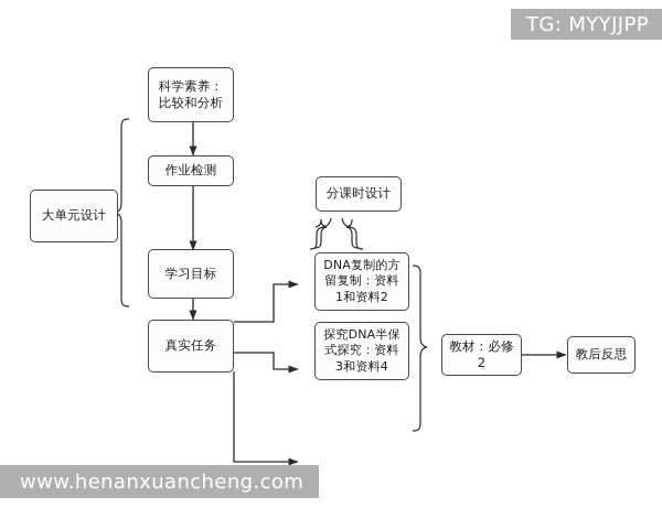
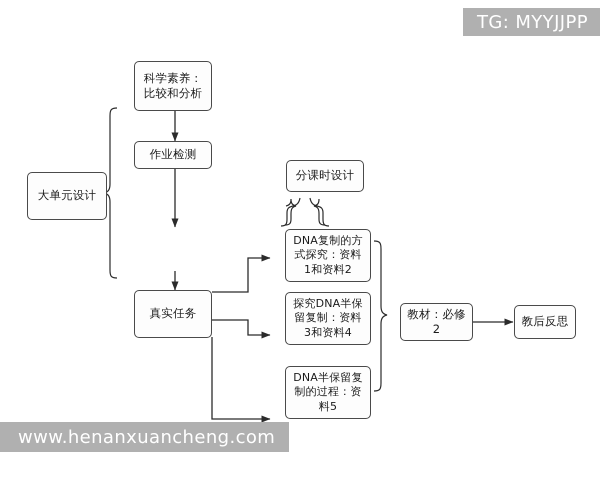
  大单元设计
  科学素养：
  比较和分析
  作业检测
- 学习目标
  真实任务
  分课时设计
  DNA复制的方
- 留复制：资料
+ 式探究：资料
  1和资料2
  探究DNA半保
- 式探究：资料
+ 留复制：资料
  3和资料4
+ DNA半保留复
+ 制的过程：资
+ 料5
  教材：必修2
  教后反思
  TG: MYYJJPP
  www.henanxuancheng.com
